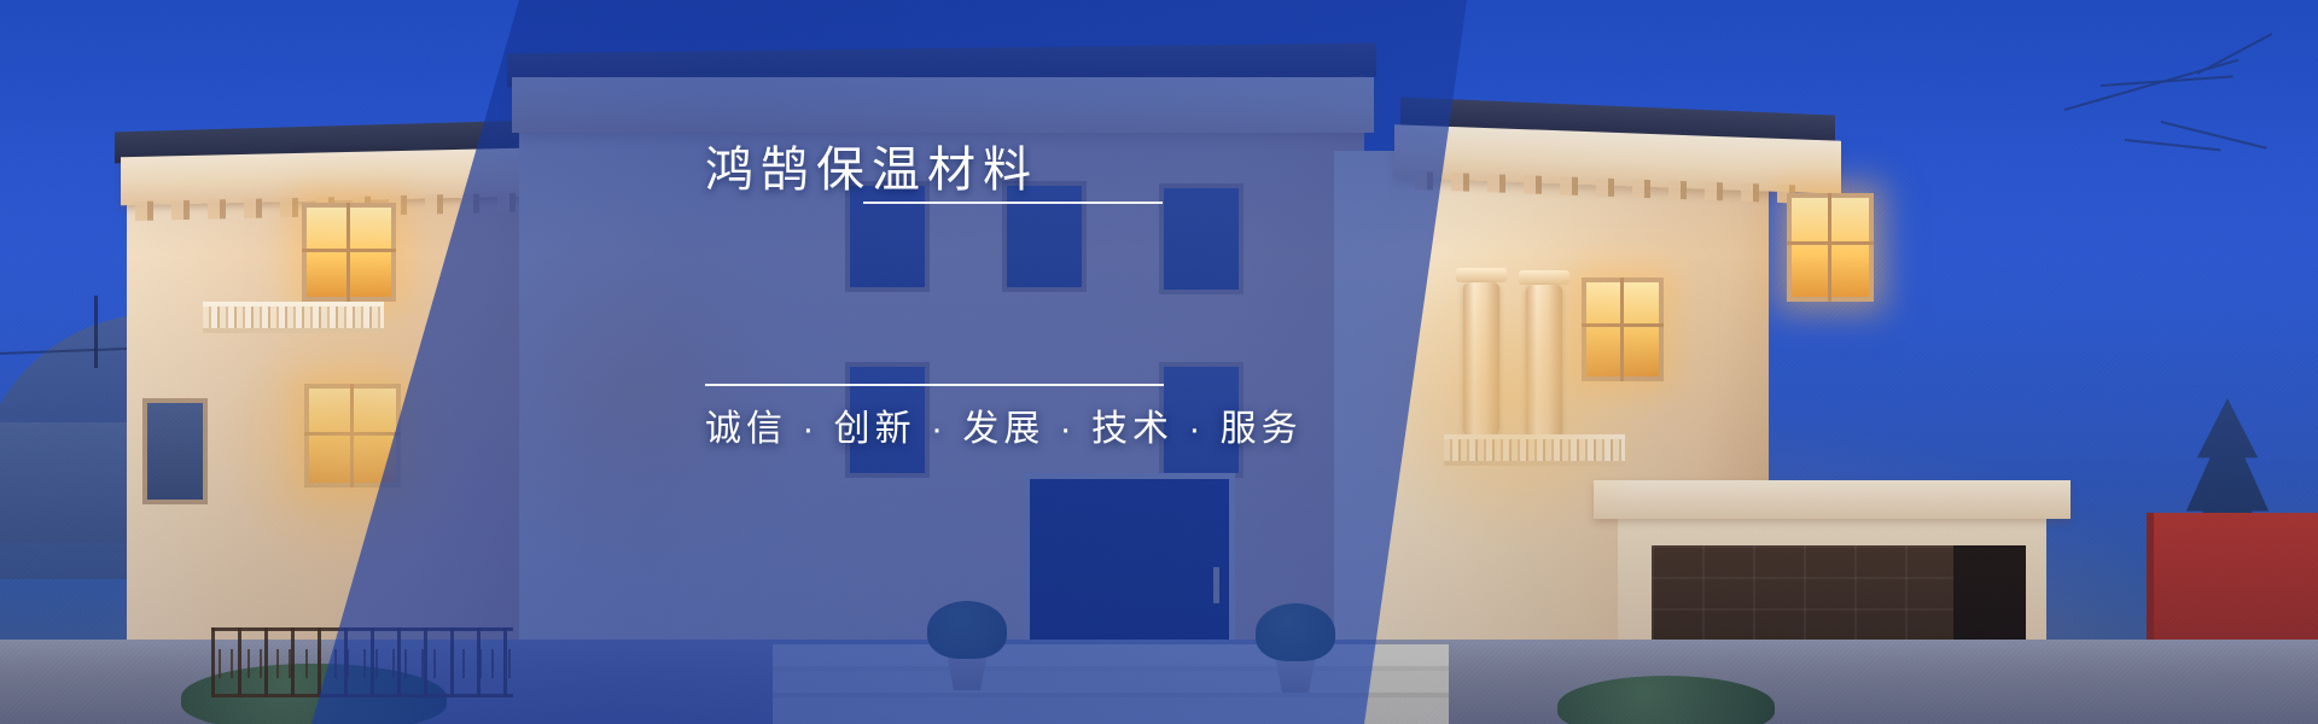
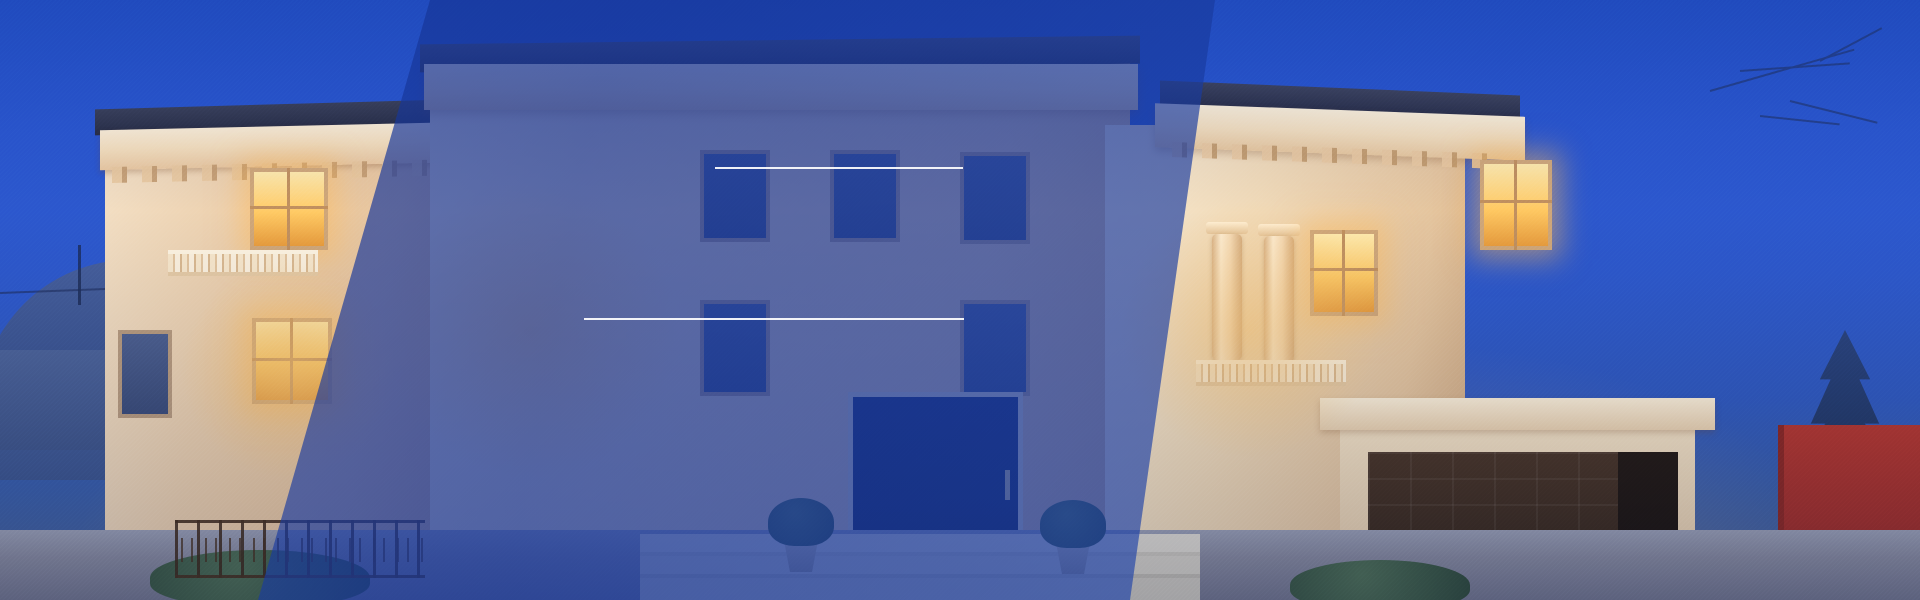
- 鸿鹄保温材料
- 诚信 · 创新 · 发展 · 技术 · 服务
